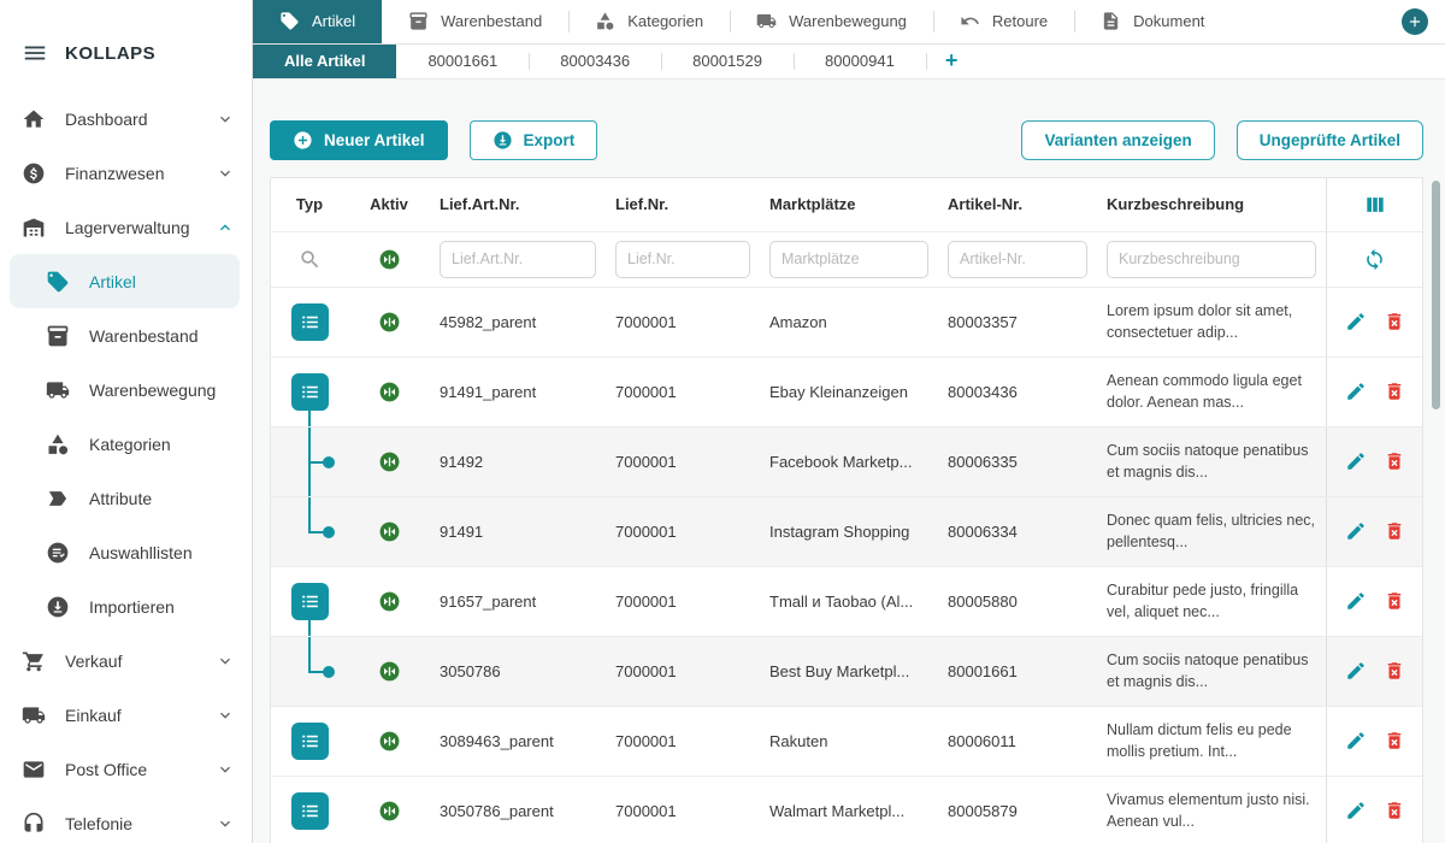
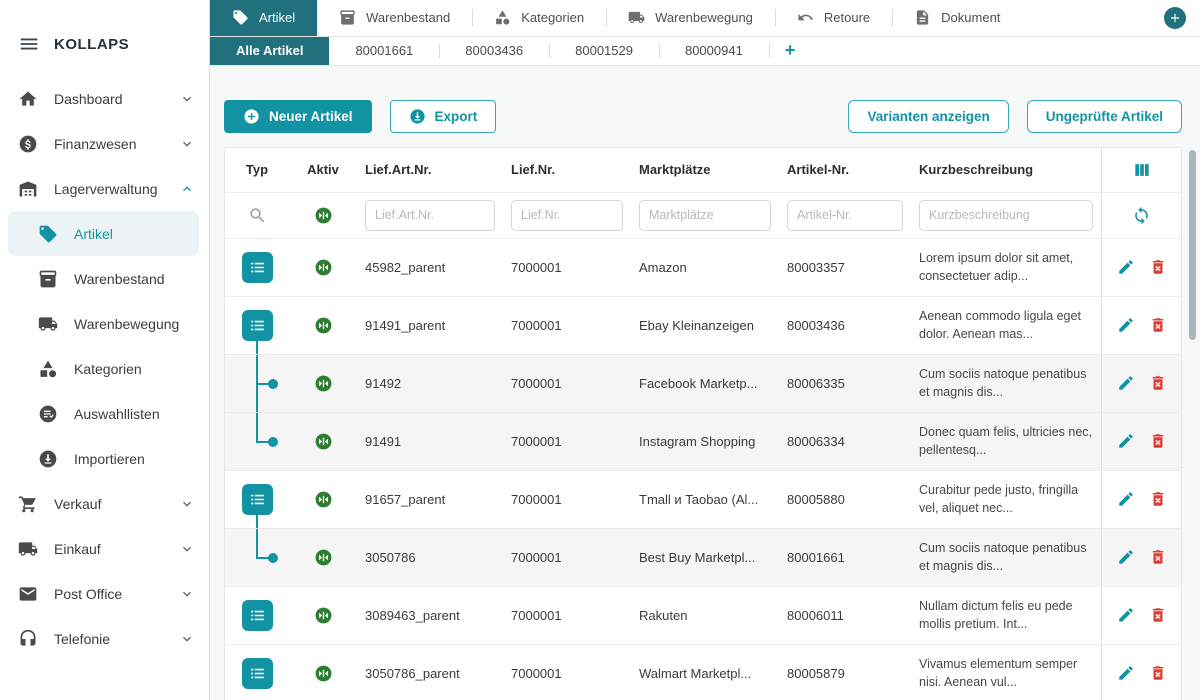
  KOLLAPS
  Dashboard
  Finanzwesen
  Lagerverwaltung
  Artikel
  Warenbestand
  Warenbewegung
  Kategorien
- Attribute
  Auswahllisten
  Importieren
  Verkauf
  Einkauf
  Post Office
  Telefonie
  Artikel
  Warenbestand
  Kategorien
  Warenbewegung
  Retoure
  Dokument
  Alle Artikel
  80001661
  80003436
  80001529
  80000941
  +
  Neuer Artikel
  Export
  Varianten anzeigen
  Ungeprüfte Artikel
  Typ
  Aktiv
  Lief.Art.Nr.
  Lief.Nr.
  Marktplätze
  Artikel-Nr.
  Kurzbeschreibung
  Lief.Art.Nr.
  Lief.Nr.
  Marktplätze
  Artikel-Nr.
  Kurzbeschreibung
  45982_parent
  7000001
  Amazon
  80003357
  Lorem ipsum dolor sit amet, consectetuer adip...
  91491_parent
  7000001
  Ebay Kleinanzeigen
  80003436
  Aenean commodo ligula eget dolor. Aenean mas...
  91492
  7000001
  Facebook Marketp...
  80006335
  Cum sociis natoque penatibus et magnis dis...
  91491
  7000001
  Instagram Shopping
  80006334
  Donec quam felis, ultricies nec, pellentesq...
  91657_parent
  7000001
  Tmall и Taobao (Al...
  80005880
  Curabitur pede justo, fringilla vel, aliquet nec...
  3050786
  7000001
  Best Buy Marketpl...
  80001661
  Cum sociis natoque penatibus et magnis dis...
  3089463_parent
  7000001
  Rakuten
  80006011
  Nullam dictum felis eu pede mollis pretium. Int...
  3050786_parent
  7000001
  Walmart Marketpl...
  80005879
- Vivamus elementum justo nisi. Aenean vul...
+ Vivamus elementum semper nisi. Aenean vul...
